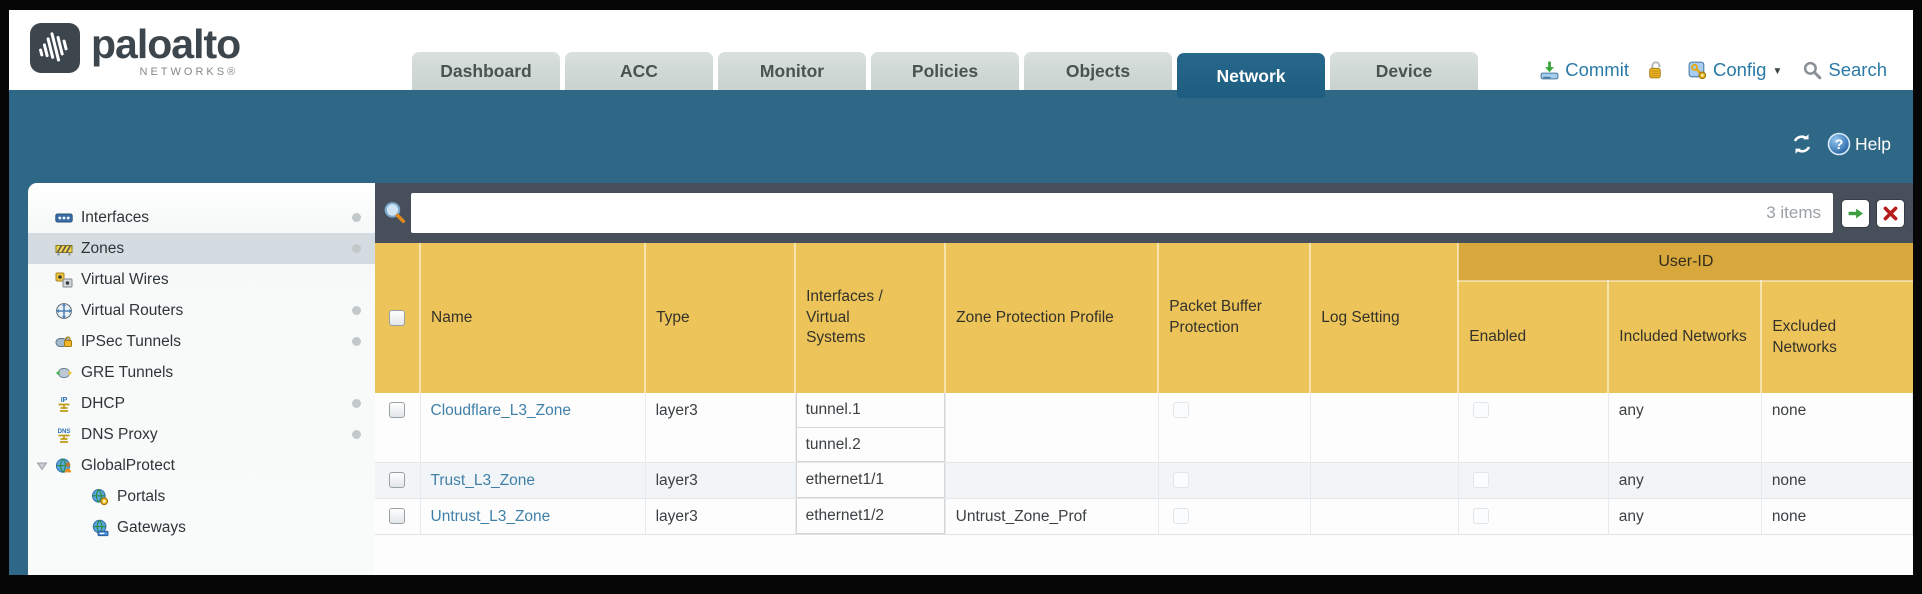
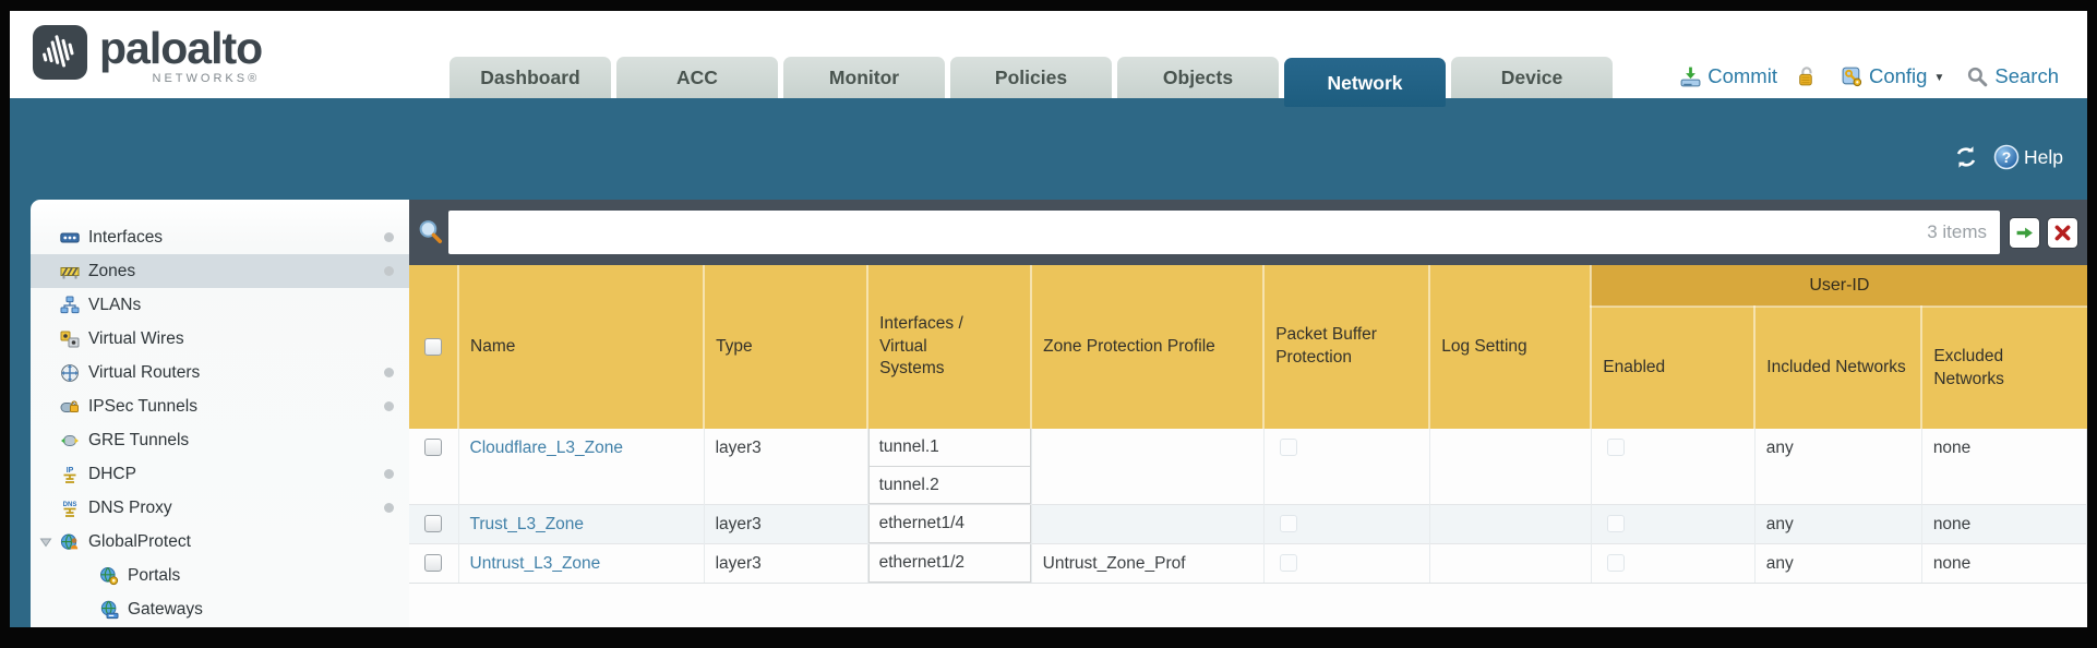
  paloalto
  NETWORKS®
  Dashboard
  ACC
  Monitor
  Policies
  Objects
  Network
  Device
  Commit
  Config
  ▼
  Search
  ?
  Help
  Interfaces
  Zones
+ VLANs
  Virtual Wires
  Virtual Routers
  IPSec Tunnels
  GRE Tunnels
  DHCP
  DNS Proxy
  GlobalProtect
  Portals
  Gateways
  3 items
  	Name	Type	Interfaces / Virtual Systems	Zone Protection Profile	Packet Buffer Protection	Log Setting	User-ID
  Enabled	Included Networks	Excluded Networks
  	Cloudflare_L3_Zone	layer3	tunnel.1tunnel.2					any	none
- 	Trust_L3_Zone	layer3	ethernet1/1					any	none
+ 	Trust_L3_Zone	layer3	ethernet1/4					any	none
  	Untrust_L3_Zone	layer3	ethernet1/2	Untrust_Zone_Prof				any	none
